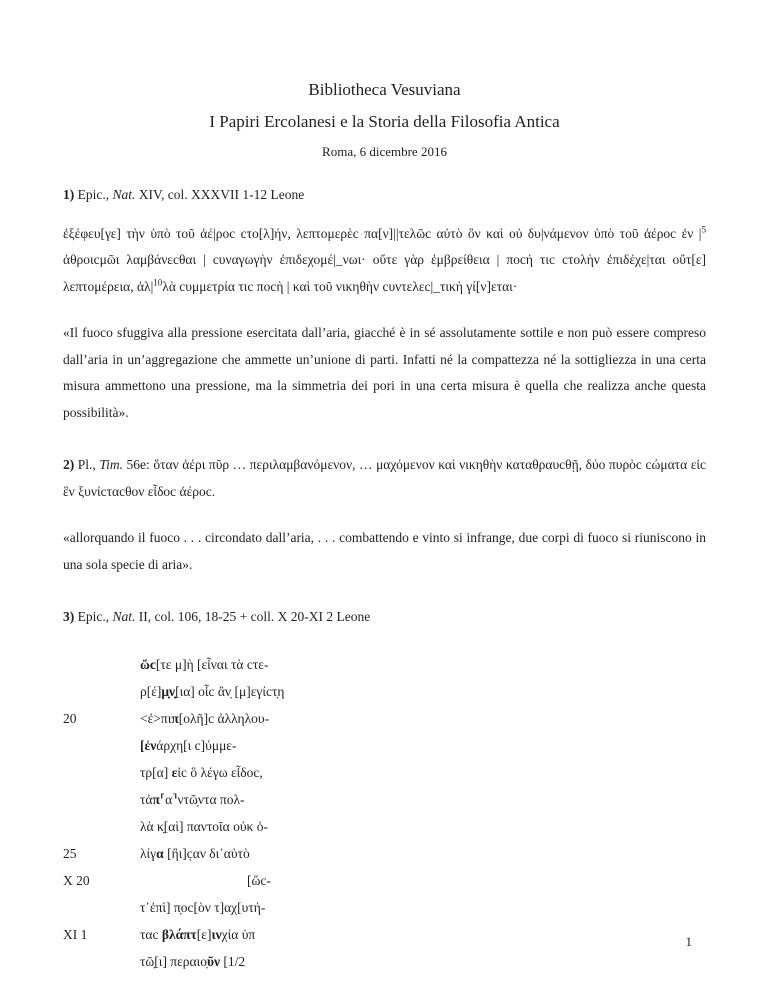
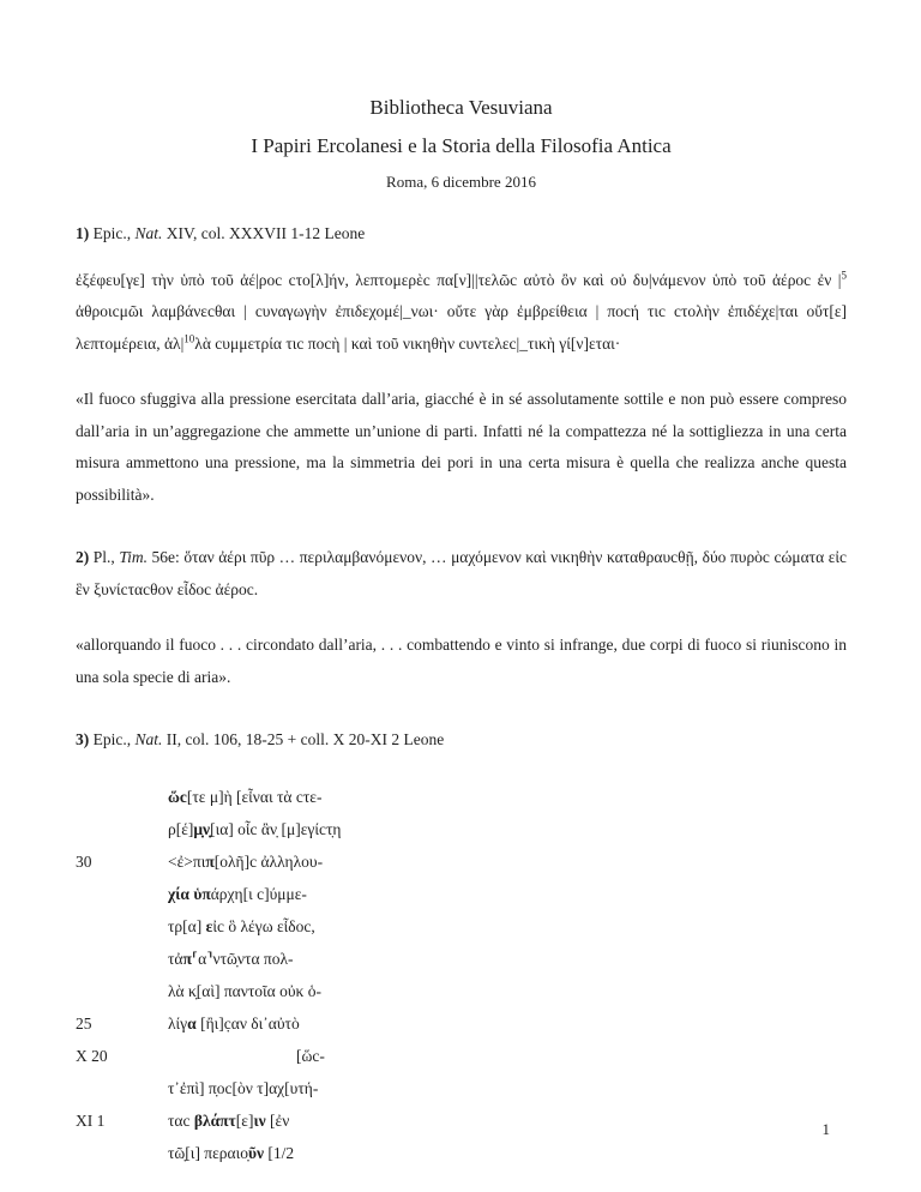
  Bibliotheca Vesuviana
  I Papiri Ercolanesi e la Storia della Filosofia Antica
  Roma, 6 dicembre 2016
  1) Epic., Nat. XIV, col. XXXVII 1-12 Leone
  ἐξέφευ[γε] τὴν ὑπὸ τοῦ ἀέ|ροc cτο[λ]ήν, λεπτομερὲc πα[ν]||τελῶc αὐτὸ ὂν καὶ οὐ δυ|νάμενον ὑπὸ τοῦ ἀέροc ἐν |5 ἀθροιcμῶι λαμβάνεcθαι | cυναγωγὴν ἐπιδεχομέ|_νωι· οὔτε γὰρ ἐμβρείθεια | ποcή τιc cτολὴν ἐπιδέχε|ται οὔτ[ε] λεπτομέρεια, ἀλ|10λὰ cυμμετρία τιc ποcὴ | καὶ τοῦ νικηθὴν cυντελεc|_τικὴ γί[ν]εται·
  «Il fuoco sfuggiva alla pressione esercitata dall’aria, giacché è in sé assolutamente sottile e non può essere compreso dall’aria in un’aggregazione che ammette un’unione di parti. Infatti né la compattezza né la sottigliezza in una certa misura ammettono una pressione, ma la simmetria dei pori in una certa misura è quella che realizza anche questa possibilità».
  2) Pl., Tim. 56e: ὅταν ἀέρι πῦρ … περιλαμβανόμενον, … μαχόμενον καὶ νικηθὴν καταθραυcθῇ, δύο πυρὸc cώματα εἰc ἓν ξυνίcταcθον εἶδοc ἀέροc.
  «allorquando il fuoco . . . circondato dall’aria, . . . combattendo e vinto si infrange, due corpi di fuoco si riuniscono in una sola specie di aria».
  3) Epic., Nat. II, col. 106, 18-25 + coll. X 20-XI 2 Leone
  ὥc[τε μ]ὴ [εἶναι τὰ cτε-
  ρ[έ]μ̣ν̣[ια] οἷc ἂν̣ [μ]εγίcτ̣η
- 20
+ 30
  <ἐ>πιπ[ολῆ]c ἀλληλου-
- [ἐνάρχη[ι c]ύμμε-
+ χία ὑπάρχη[ι c]ύμμε-
  τρ[α] εἰc ὃ λέγω εἶδοc,
  τἀπ⸢α⸣ντῶ̣ντα πολ-
  λὰ κ̣[αὶ] παντοῖα οὐκ ὁ-
  25
  λίγα [ἢι]c̣αν δι᾿αὐτὸ
  X 20
  [ὥc-
  τ᾿ἐπὶ] π̣οc[ὸν τ]αχ[υτή-
  XI 1
- ταc βλάπτ[ε]ινχία ὑπ
+ ταc βλάπτ[ε]ιν [ἐν
  τῶ̣[ι] περαιο̣ῦν [1/2
  1
